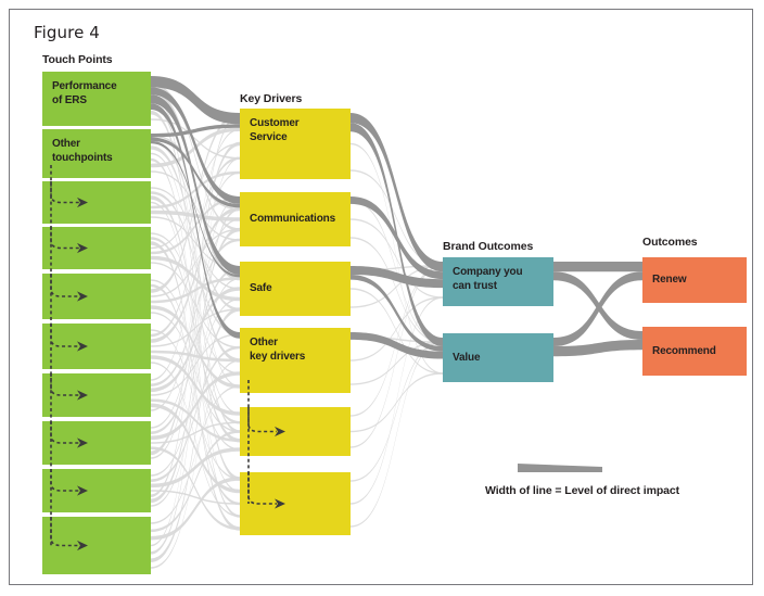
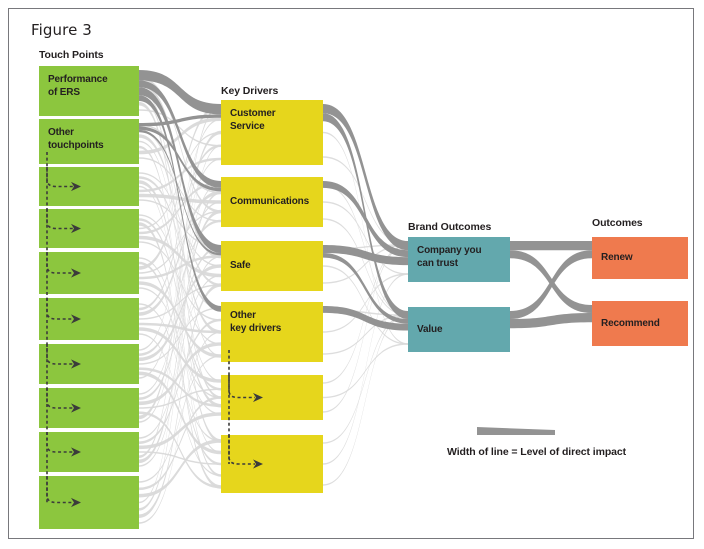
- Figure 4
+ Figure 3
  Touch Points
  Performance
  of ERS
  Other
  touchpoints
  Key Drivers
  Customer
  Service
  Communications
  Safe
  Other
  key drivers
  Brand Outcomes
  Company you
  can trust
  Value
  Outcomes
  Renew
  Recommend
  Width of line = Level of direct impact
